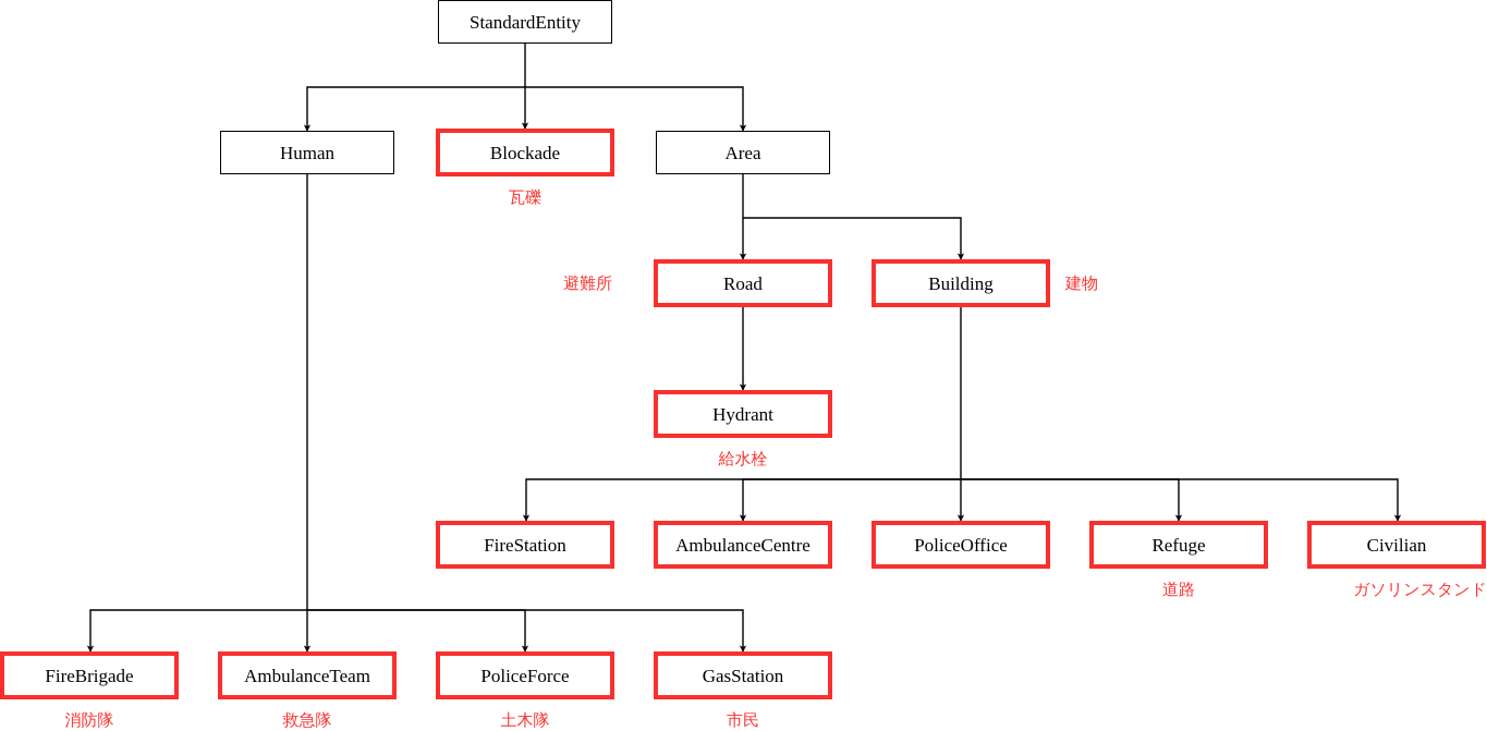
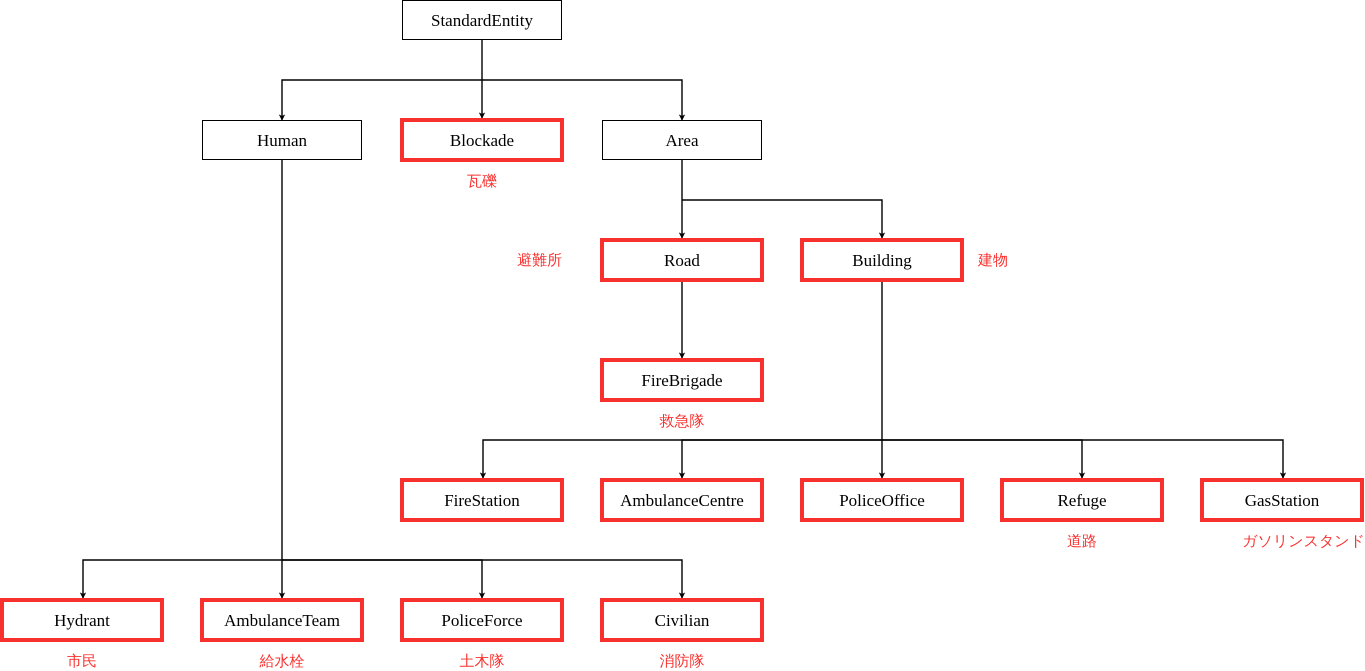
  StandardEntity
  Human
  Blockade
  Area
  Road
  Building
- Hydrant
+ FireBrigade
  FireStation
  AmbulanceCentre
  PoliceOffice
  Refuge
- Civilian
+ GasStation
- FireBrigade
+ Hydrant
  AmbulanceTeam
  PoliceForce
- GasStation
+ Civilian
  瓦礫
  避難所
  建物
- 給水栓
+ 救急隊
  道路
  ガソリンスタンド
- 消防隊
+ 市民
- 救急隊
+ 給水栓
  土木隊
- 市民
+ 消防隊
